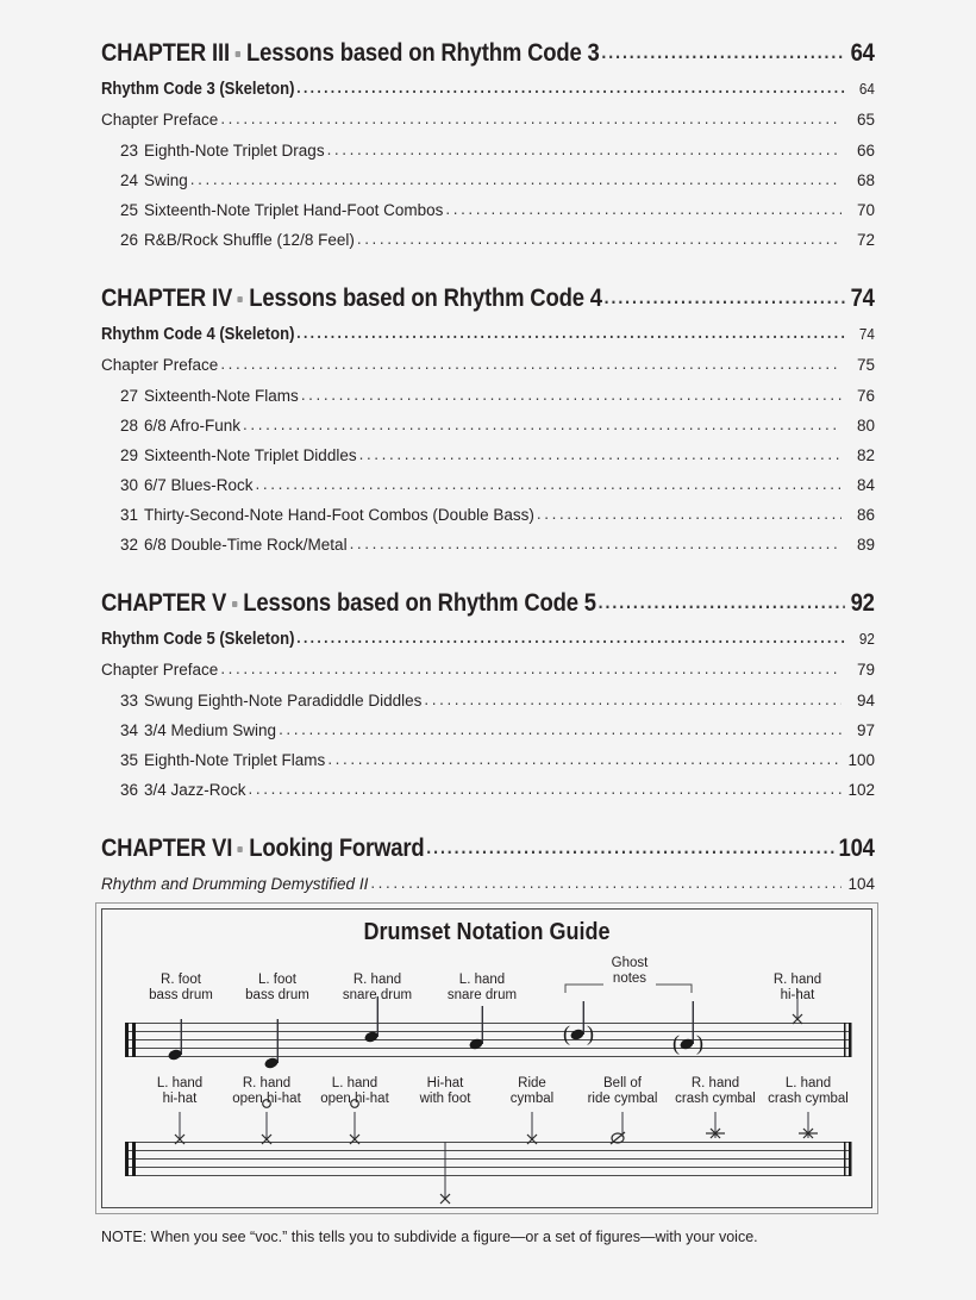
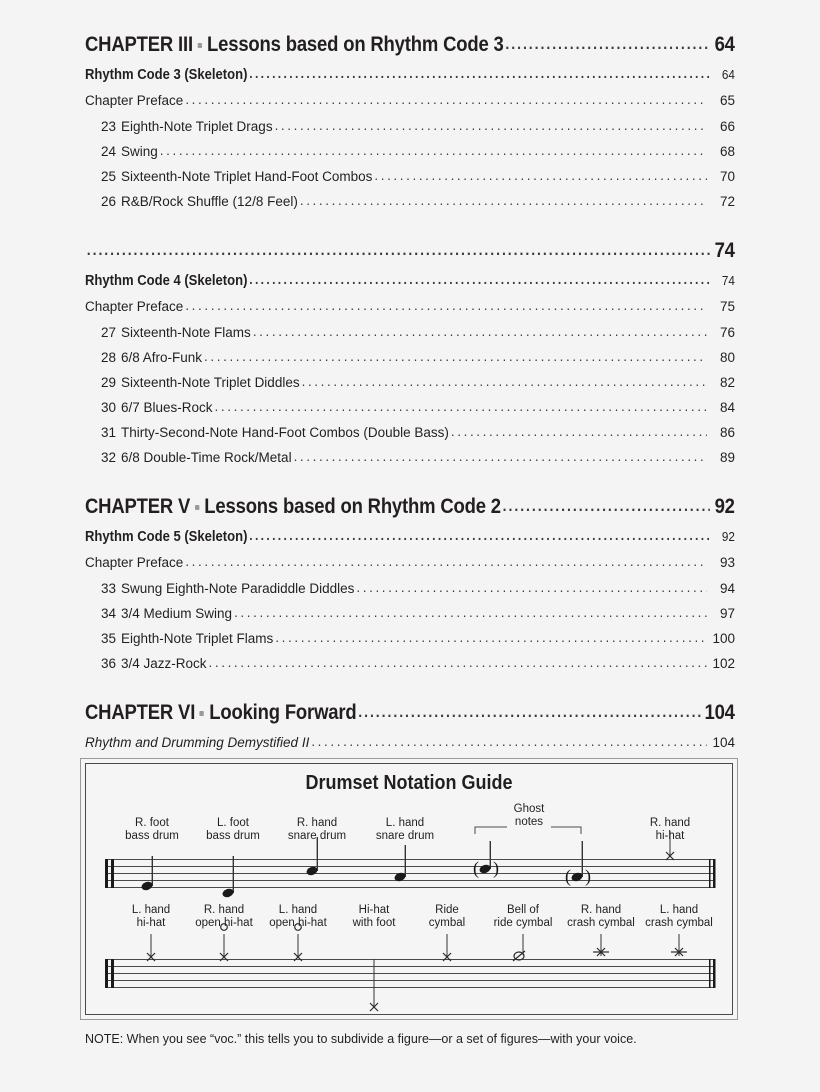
  CHAPTER III Lessons based on Rhythm Code 3
  64
  Rhythm Code 3 (Skeleton)
  64
  Chapter Preface
  65
  23
  Eighth-Note Triplet Drags
  66
  24
  Swing
  68
  25
  Sixteenth-Note Triplet Hand-Foot Combos
  70
  26
  R&B/Rock Shuffle (12/8 Feel)
  72
- CHAPTER IV Lessons based on Rhythm Code 4
  74
  Rhythm Code 4 (Skeleton)
  74
  Chapter Preface
  75
  27
  Sixteenth-Note Flams
  76
  28
  6/8 Afro-Funk
  80
  29
  Sixteenth-Note Triplet Diddles
  82
  30
  6/7 Blues-Rock
  84
  31
  Thirty-Second-Note Hand-Foot Combos (Double Bass)
  86
  32
  6/8 Double-Time Rock/Metal
  89
- CHAPTER V Lessons based on Rhythm Code 5
+ CHAPTER V Lessons based on Rhythm Code 2
  92
  Rhythm Code 5 (Skeleton)
  92
  Chapter Preface
- 79
+ 93
  33
  Swung Eighth-Note Paradiddle Diddles
  94
  34
  3/4 Medium Swing
  97
  35
  Eighth-Note Triplet Flams
  100
  36
  3/4 Jazz-Rock
  102
  CHAPTER VI Looking Forward
  104
  Rhythm and Drumming Demystified II
  104
  Drumset Notation Guide
  (
  )
  (
  )
  R. foot
  bass drum
  L. foot
  bass drum
  R. hand
  snare drum
  L. hand
  snare drum
  Ghost
  notes
  R. hand
  hi-hat
  L. hand
  hi-hat
  R. hand
  open hi-hat
  L. hand
  open hi-hat
  Hi-hat
  with foot
  Ride
  cymbal
  Bell of
  ride cymbal
  R. hand
  crash cymbal
  L. hand
  crash cymbal
  NOTE: When you see “voc.” this tells you to subdivide a figure—or a set of figures—with your voice.
